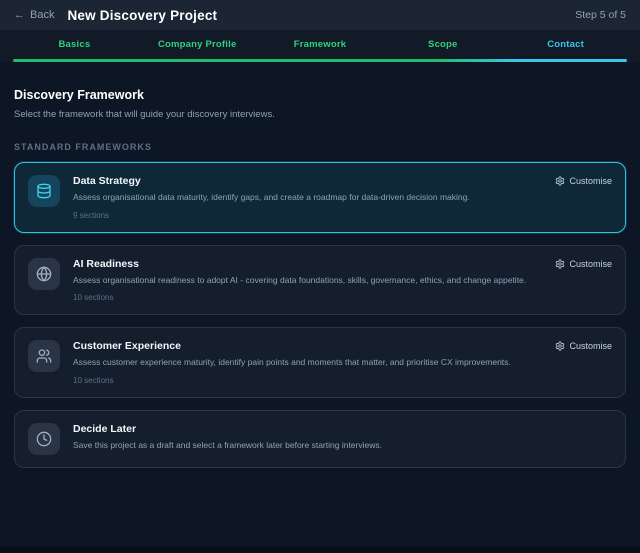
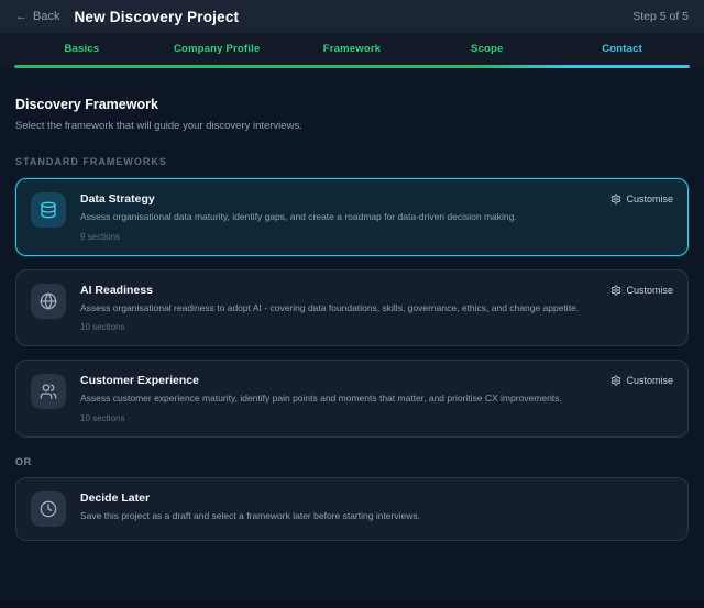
  ←
  Back
  New Discovery Project
  Step 5 of 5
  Basics
  Company Profile
  Framework
  Scope
  Contact
  Discovery Framework
  Select the framework that will guide your discovery interviews.
  STANDARD FRAMEWORKS
  Data Strategy
  Customise
  Assess organisational data maturity, identify gaps, and create a roadmap for data-driven decision making.
  9 sections
  AI Readiness
  Customise
  Assess organisational readiness to adopt AI - covering data foundations, skills, governance, ethics, and change appetite.
  10 sections
  Customer Experience
  Customise
  Assess customer experience maturity, identify pain points and moments that matter, and prioritise CX improvements.
  10 sections
+ OR
  Decide Later
  Save this project as a draft and select a framework later before starting interviews.
